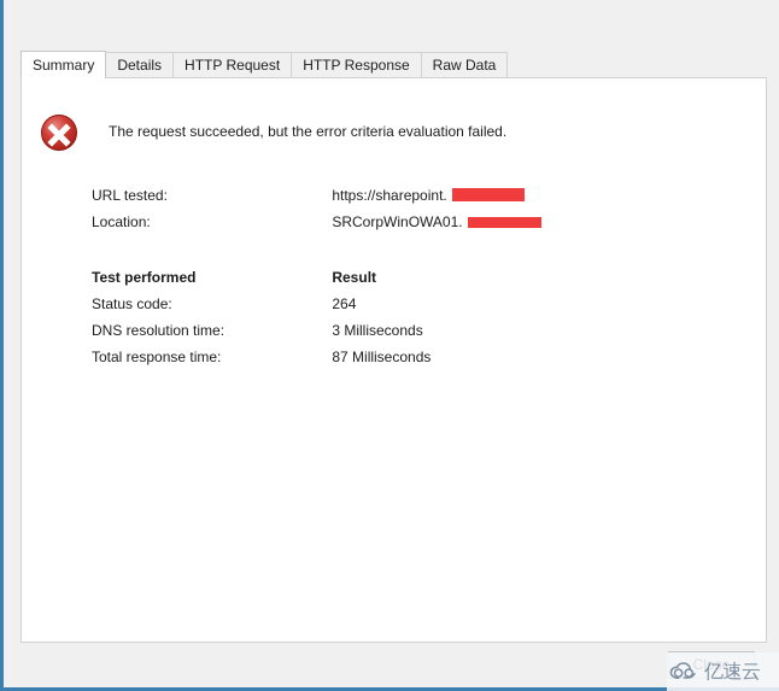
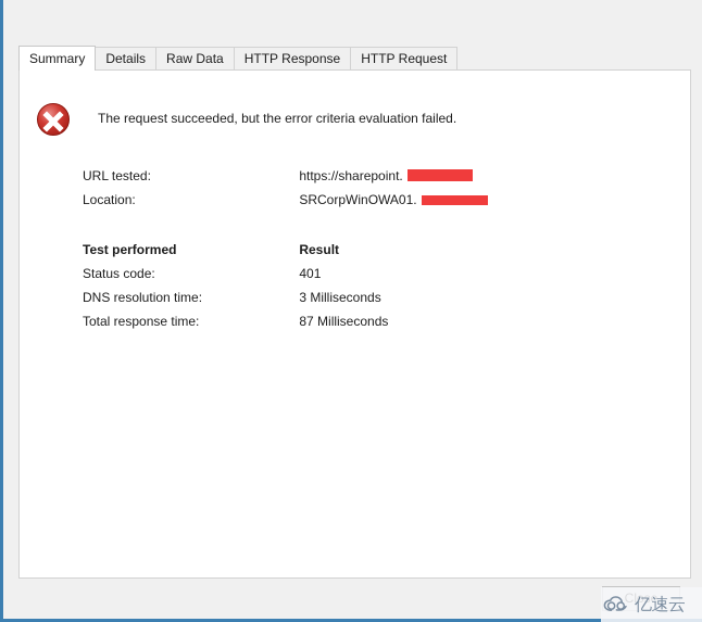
  Summary
  Details
- HTTP Request
+ Raw Data
  HTTP Response
- Raw Data
+ HTTP Request
  The request succeeded, but the error criteria evaluation failed.
  URL tested: https://sharepoint.
  Location: SRCorpWinOWA01.
  Test performed Result
- Status code: 264
+ Status code: 401
  DNS resolution time: 3 Milliseconds
  Total response time: 87 Milliseconds
  Close
  亿速云
